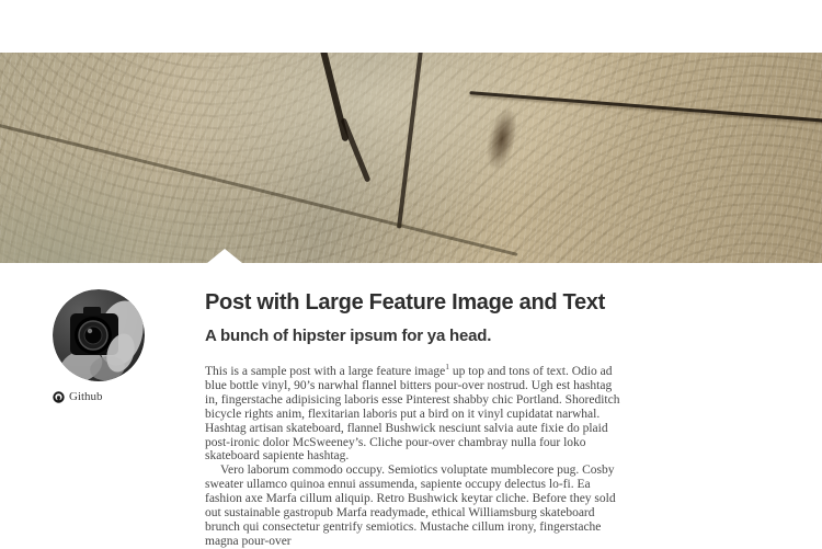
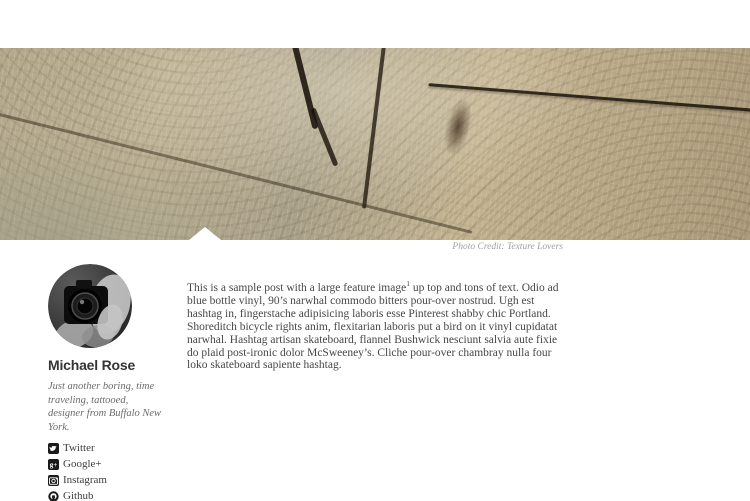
+ Photo Credit: Texture Lovers
+ Michael Rose
+ Just another boring, time traveling, tattooed, designer from Buffalo New York.
+ Twitter
+ g+
+ Google+
+ Instagram
  Github
- Post with Large Feature Image and Text
- A bunch of hipster ipsum for ya head.
- This is a sample post with a large feature image1 up top and tons of text. Odio ad blue bottle vinyl, 90’s narwhal flannel bitters pour-over nostrud. Ugh est hashtag in, fingerstache adipisicing laboris esse Pinterest shabby chic Portland. Shoreditch bicycle rights anim, flexitarian laboris put a bird on it vinyl cupidatat narwhal. Hashtag artisan skateboard, flannel Bushwick nesciunt salvia aute fixie do plaid post-ironic dolor McSweeney’s. Cliche pour-over chambray nulla four loko skateboard sapiente hashtag.
+ This is a sample post with a large feature image1 up top and tons of text. Odio ad blue bottle vinyl, 90’s narwhal commodo bitters pour-over nostrud. Ugh est hashtag in, fingerstache adipisicing laboris esse Pinterest shabby chic Portland. Shoreditch bicycle rights anim, flexitarian laboris put a bird on it vinyl cupidatat narwhal. Hashtag artisan skateboard, flannel Bushwick nesciunt salvia aute fixie do plaid post-ironic dolor McSweeney’s. Cliche pour-over chambray nulla four loko skateboard sapiente hashtag.
- Vero laborum commodo occupy. Semiotics voluptate mumblecore pug. Cosby sweater ullamco quinoa ennui assumenda, sapiente occupy delectus lo-fi. Ea fashion axe Marfa cillum aliquip. Retro Bushwick keytar cliche. Before they sold out sustainable gastropub Marfa readymade, ethical Williamsburg skateboard brunch qui consectetur gentrify semiotics. Mustache cillum irony, fingerstache magna pour-over
